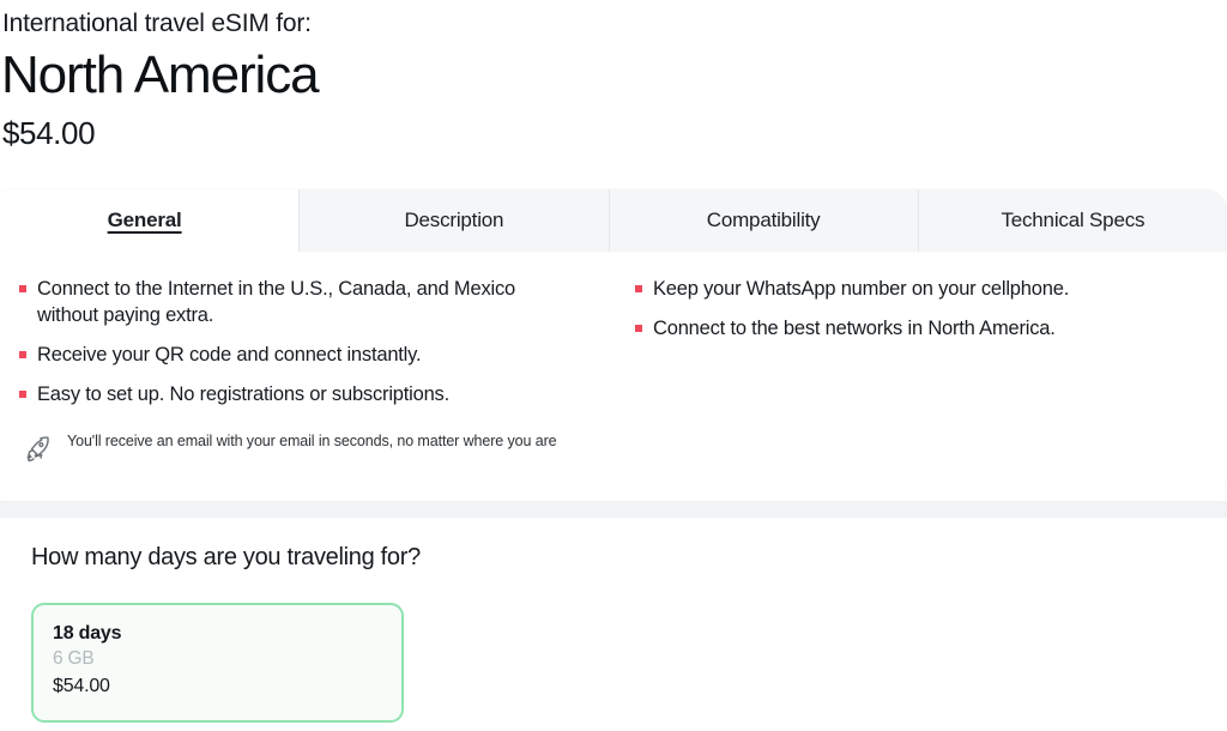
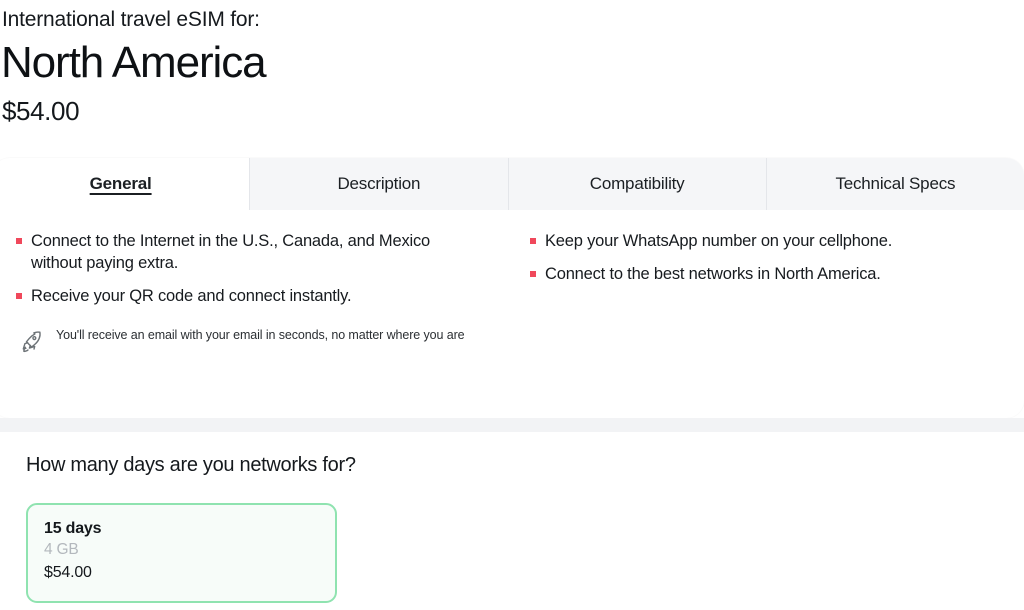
  International travel eSIM for:
  North America
  $54.00
  General
  Description
  Compatibility
  Technical Specs
  Connect to the Internet in the U.S., Canada, and Mexico without paying extra.
  Receive your QR code and connect instantly.
- Easy to set up. No registrations or subscriptions.
  You'll receive an email with your email in seconds, no matter where you are
  Keep your WhatsApp number on your cellphone.
  Connect to the best networks in North America.
- How many days are you traveling for?
+ How many days are you networks for?
- 18 days
+ 15 days
- 6 GB
+ 4 GB
  $54.00
